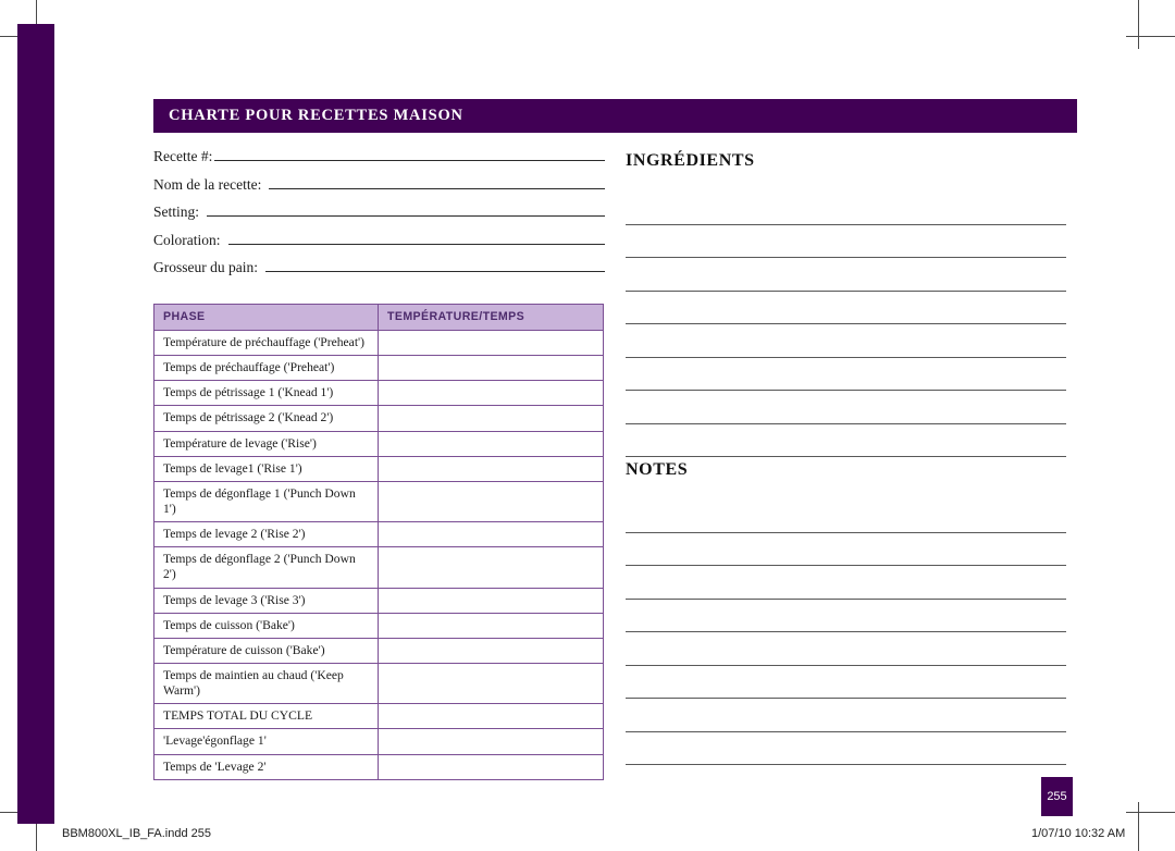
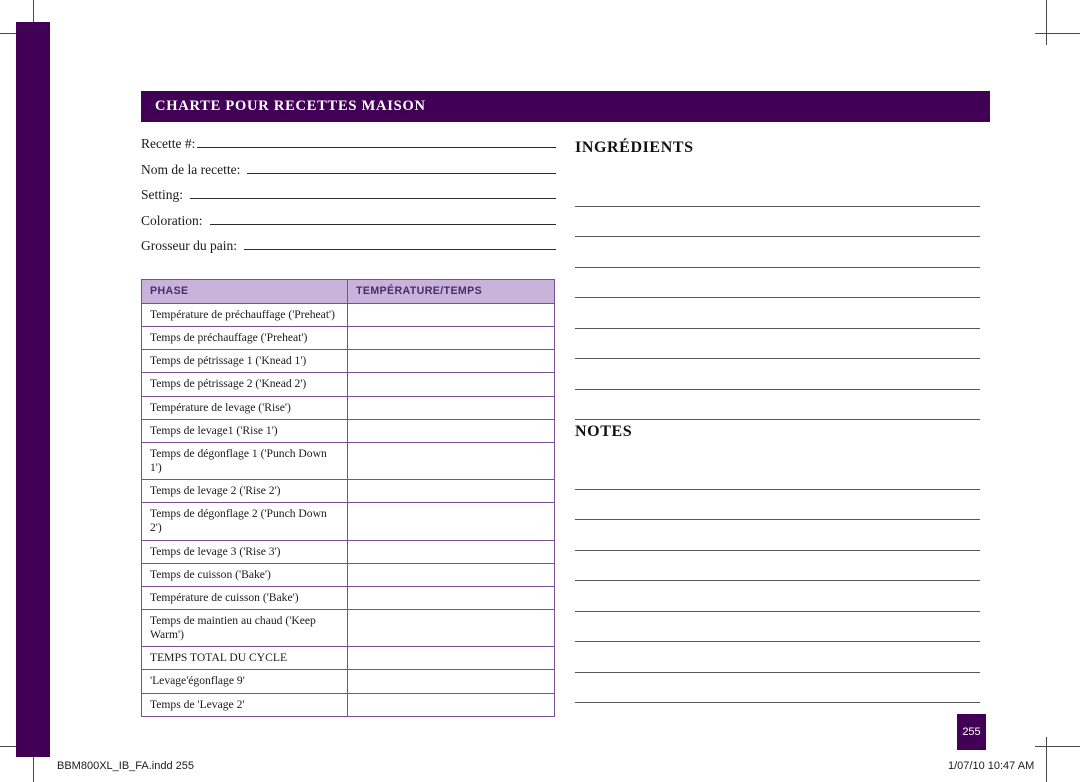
  CHARTE POUR RECETTES MAISON
  Recette #:
  Nom de la recette:
  Setting:
  Coloration:
  Grosseur du pain:
  PHASE	TEMPÉRATURE/TEMPS
  Température de préchauffage ('Preheat')
  Temps de préchauffage ('Preheat')
  Temps de pétrissage 1 ('Knead 1')
  Temps de pétrissage 2 ('Knead 2')
  Température de levage ('Rise')
  Temps de levage1 ('Rise 1')
  Temps de dégonflage 1 ('Punch Down 1')
  Temps de levage 2 ('Rise 2')
  Temps de dégonflage 2 ('Punch Down 2')
  Temps de levage 3 ('Rise 3')
  Temps de cuisson ('Bake')
  Température de cuisson ('Bake')
  Temps de maintien au chaud ('Keep Warm')
  TEMPS TOTAL DU CYCLE
- 'Levage'égonflage 1'
+ 'Levage'égonflage 9'
  Temps de 'Levage 2'
  INGRÉDIENTS
  NOTES
  255
  BBM800XL_IB_FA.indd 255
- 1/07/10 10:32 AM
+ 1/07/10 10:47 AM
